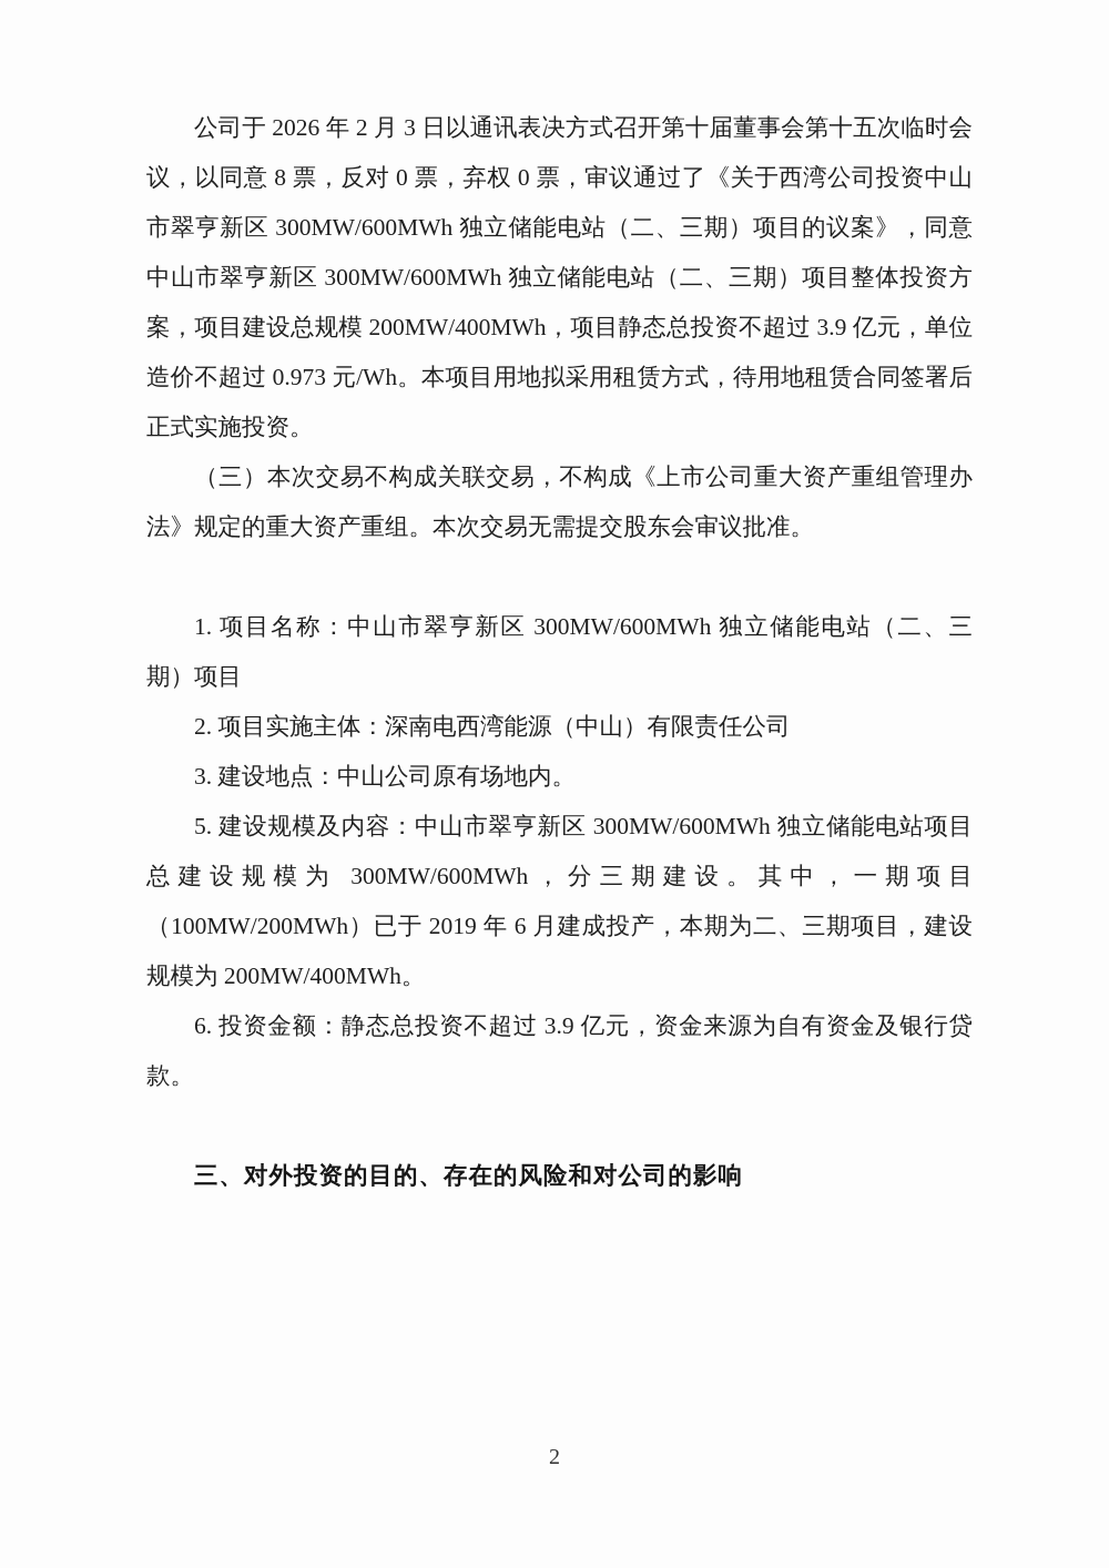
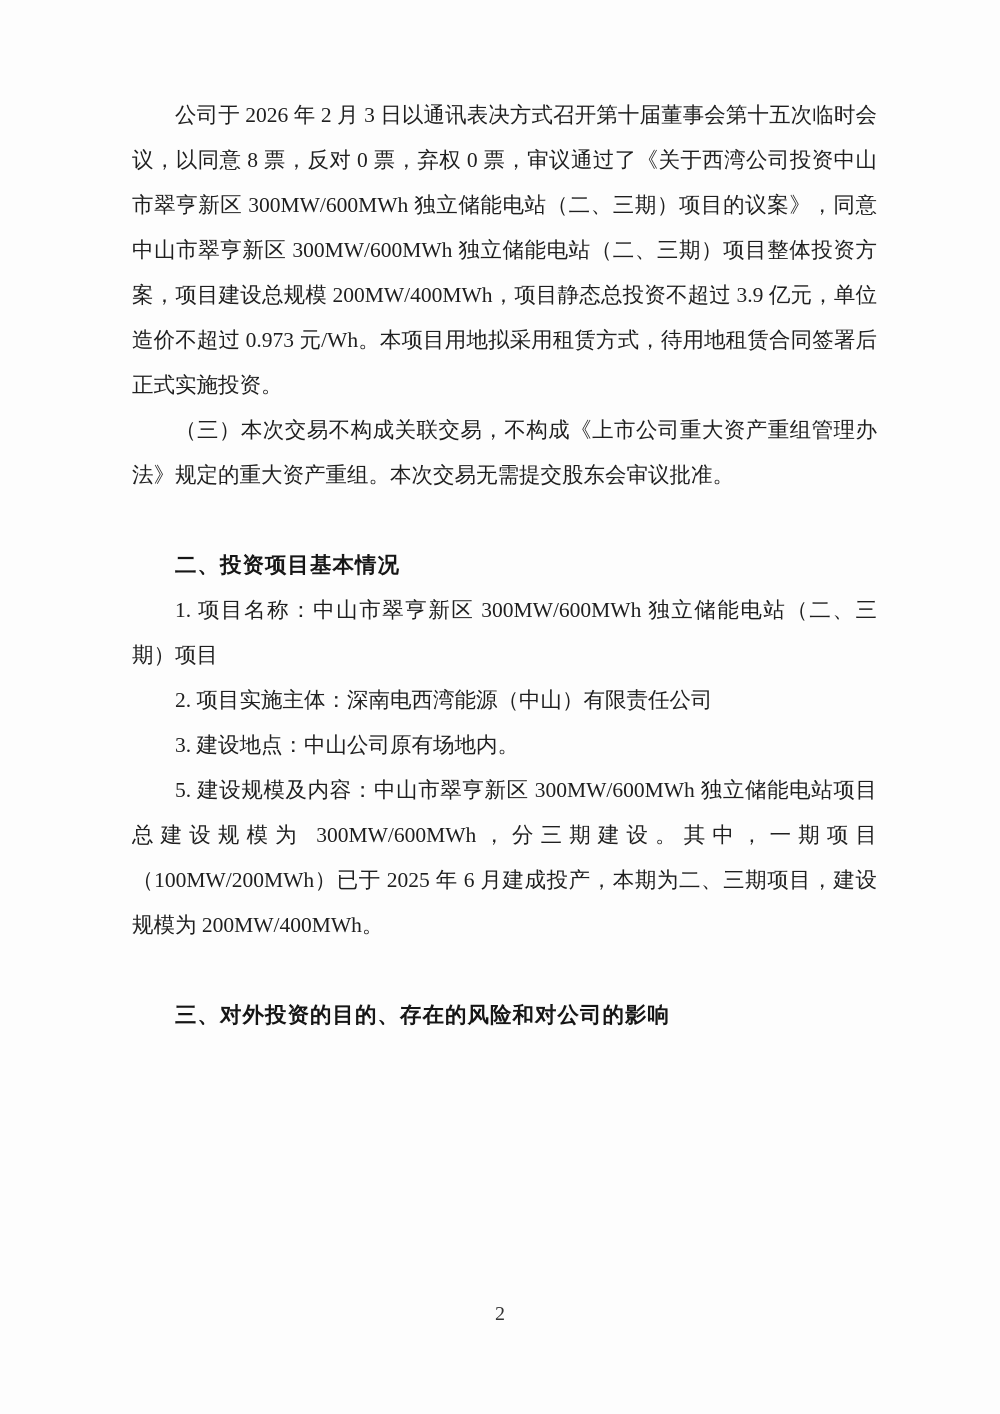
  公司于 2026 年 2 月 3 日以通讯表决方式召开第十届董事会第十五次临时会议，以同意 8 票，反对 0 票，弃权 0 票，审议通过了《关于西湾公司投资中山市翠亨新区 300MW/600MWh 独立储能电站（二、三期）项目的议案》，同意中山市翠亨新区 300MW/600MWh 独立储能电站（二、三期）项目整体投资方案，项目建设总规模 200MW/400MWh，项目静态总投资不超过 3.9 亿元，单位造价不超过 0.973 元/Wh。本项目用地拟采用租赁方式，待用地租赁合同签署后正式实施投资。
  （三）本次交易不构成关联交易，不构成《上市公司重大资产重组管理办法》规定的重大资产重组。本次交易无需提交股东会审议批准。
+ 二、投资项目基本情况
  1. 项目名称：中山市翠亨新区 300MW/600MWh 独立储能电站（二、三期）项目
  2. 项目实施主体：深南电西湾能源（中山）有限责任公司
  3. 建设地点：中山公司原有场地内。
- 5. 建设规模及内容：中山市翠亨新区 300MW/600MWh 独立储能电站项目总建设规模为 300MW/600MWh，分三期建设。其中，一期项目（100MW/200MWh）已于 2019 年 6 月建成投产，本期为二、三期项目，建设规模为 200MW/400MWh。
+ 5. 建设规模及内容：中山市翠亨新区 300MW/600MWh 独立储能电站项目总建设规模为 300MW/600MWh，分三期建设。其中，一期项目（100MW/200MWh）已于 2025 年 6 月建成投产，本期为二、三期项目，建设规模为 200MW/400MWh。
- 6. 投资金额：静态总投资不超过 3.9 亿元，资金来源为自有资金及银行贷款。
  三、对外投资的目的、存在的风险和对公司的影响
  2
